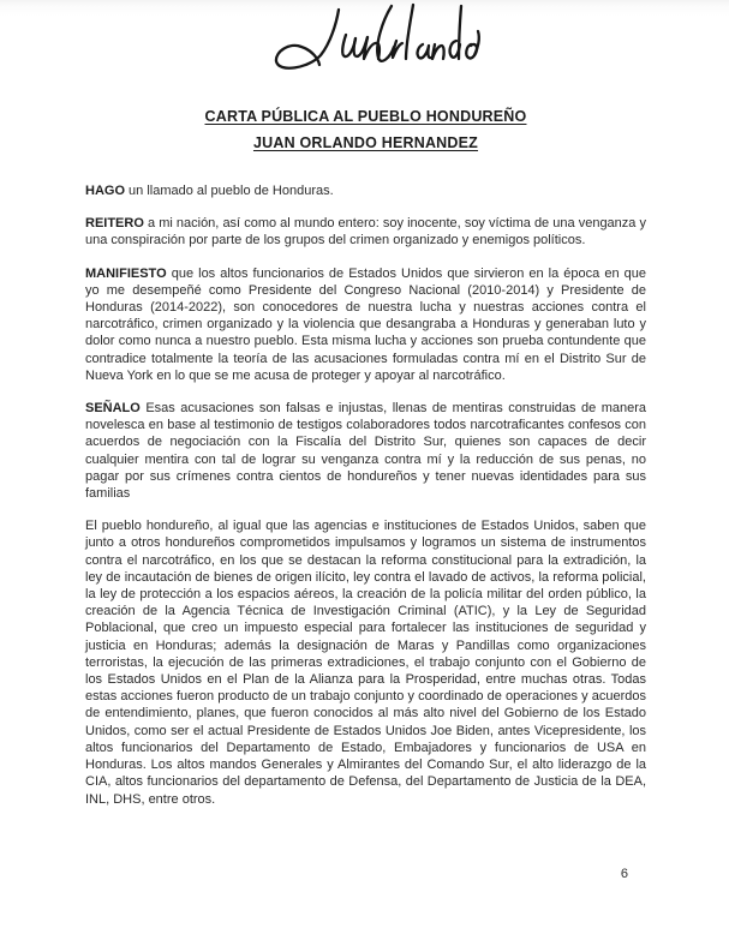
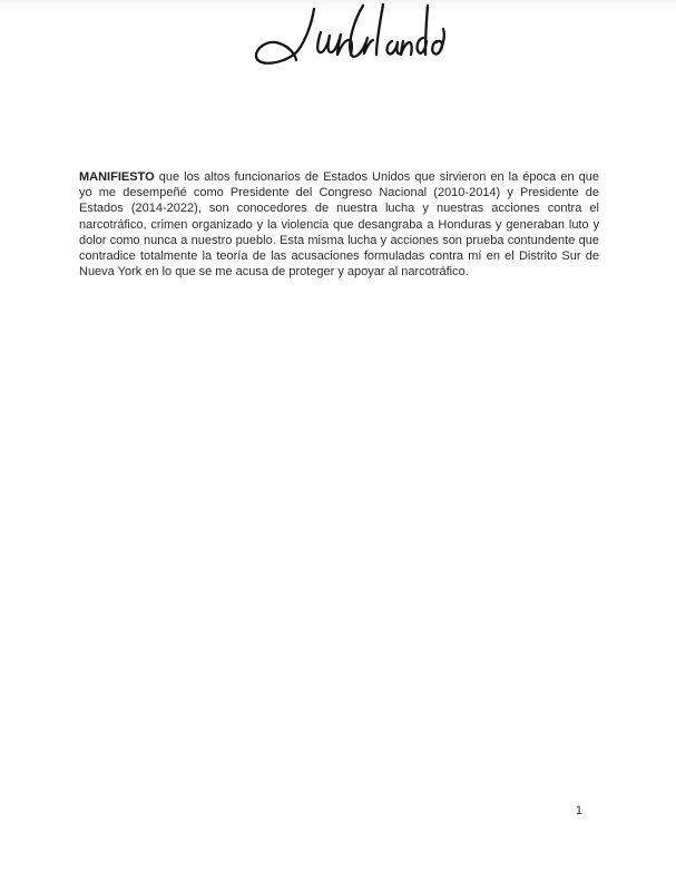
- CARTA PÚBLICA AL PUEBLO HONDUREÑO
- JUAN ORLANDO HERNANDEZ
- HAGO un llamado al pueblo de Honduras.
- REITERO a mi nación, así como al mundo entero: soy inocente, soy víctima de una venganza y una conspiración por parte de los grupos del crimen organizado y enemigos políticos.
- MANIFIESTO que los altos funcionarios de Estados Unidos que sirvieron en la época en que yo me desempeñé como Presidente del Congreso Nacional (2010-2014) y Presidente de Honduras (2014-2022), son conocedores de nuestra lucha y nuestras acciones contra el narcotráfico, crimen organizado y la violencia que desangraba a Honduras y generaban luto y dolor como nunca a nuestro pueblo. Esta misma lucha y acciones son prueba contundente que contradice totalmente la teoría de las acusaciones formuladas contra mí en el Distrito Sur de Nueva York en lo que se me acusa de proteger y apoyar al narcotráfico.
+ MANIFIESTO que los altos funcionarios de Estados Unidos que sirvieron en la época en que yo me desempeñé como Presidente del Congreso Nacional (2010-2014) y Presidente de Estados (2014-2022), son conocedores de nuestra lucha y nuestras acciones contra el narcotráfico, crimen organizado y la violencia que desangraba a Honduras y generaban luto y dolor como nunca a nuestro pueblo. Esta misma lucha y acciones son prueba contundente que contradice totalmente la teoría de las acusaciones formuladas contra mí en el Distrito Sur de Nueva York en lo que se me acusa de proteger y apoyar al narcotráfico.
- SEÑALO Esas acusaciones son falsas e injustas, llenas de mentiras construidas de manera novelesca en base al testimonio de testigos colaboradores todos narcotraficantes confesos con acuerdos de negociación con la Fiscalía del Distrito Sur, quienes son capaces de decir cualquier mentira con tal de lograr su venganza contra mí y la reducción de sus penas, no pagar por sus crímenes contra cientos de hondureños y tener nuevas identidades para sus familias
- El pueblo hondureño, al igual que las agencias e instituciones de Estados Unidos, saben que junto a otros hondureños comprometidos impulsamos y logramos un sistema de instrumentos contra el narcotráfico, en los que se destacan la reforma constitucional para la extradición, la ley de incautación de bienes de origen ilícito, ley contra el lavado de activos, la reforma policial, la ley de protección a los espacios aéreos, la creación de la policía militar del orden público, la creación de la Agencia Técnica de Investigación Criminal (ATIC), y la Ley de Seguridad Poblacional, que creo un impuesto especial para fortalecer las instituciones de seguridad y justicia en Honduras; además la designación de Maras y Pandillas como organizaciones terroristas, la ejecución de las primeras extradiciones, el trabajo conjunto con el Gobierno de los Estados Unidos en el Plan de la Alianza para la Prosperidad, entre muchas otras. Todas estas acciones fueron producto de un trabajo conjunto y coordinado de operaciones y acuerdos de entendimiento, planes, que fueron conocidos al más alto nivel del Gobierno de los Estado Unidos, como ser el actual Presidente de Estados Unidos Joe Biden, antes Vicepresidente, los altos funcionarios del Departamento de Estado, Embajadores y funcionarios de USA en Honduras. Los altos mandos Generales y Almirantes del Comando Sur, el alto liderazgo de la CIA, altos funcionarios del departamento de Defensa, del Departamento de Justicia de la DEA, INL, DHS, entre otros.
- 6
+ 1
